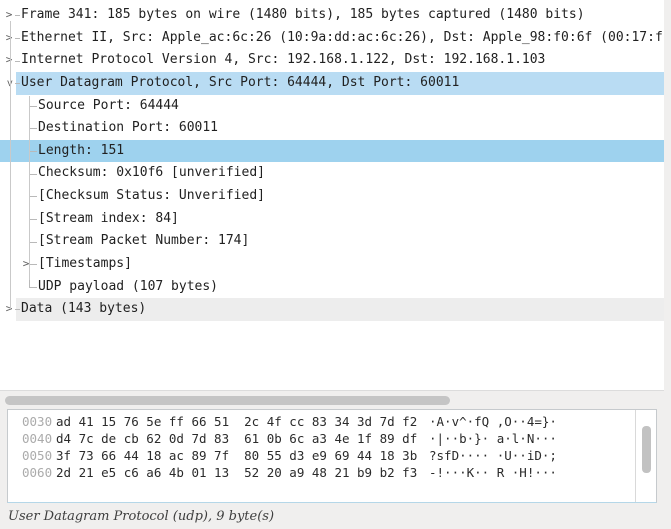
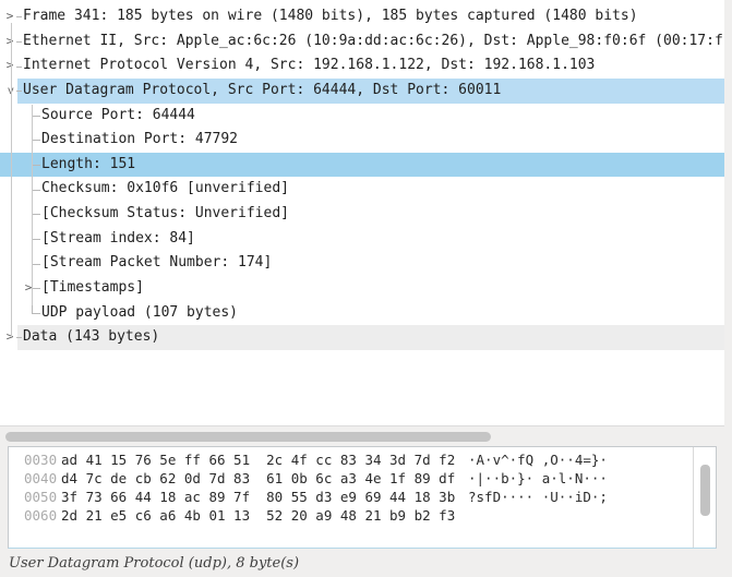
  >
  Frame 341: 185 bytes on wire (1480 bits), 185 bytes captured (1480 bits)
  >
  Ethernet II, Src: Apple_ac:6c:26 (10:9a:dd:ac:6c:26), Dst: Apple_98:f0:6f (00:17:f
  >
  Internet Protocol Version 4, Src: 192.168.1.122, Dst: 192.168.1.103
  User Datagram Protocol, Src Port: 64444, Dst Port: 60011
  Source Port: 64444
- Destination Port: 60011
+ Destination Port: 47792
  Length: 151
  Checksum: 0x10f6 [unverified]
  [Checksum Status: Unverified]
  [Stream index: 84]
  [Stream Packet Number: 174]
  >
  [Timestamps]
  UDP payload (107 bytes)
  >
  Data (143 bytes)
  0030
  ad 41 15 76 5e ff 66 51 2c 4f cc 83 34 3d 7d f2
  ·A·v^·fQ ,O··4=}·
  0040
  d4 7c de cb 62 0d 7d 83 61 0b 6c a3 4e 1f 89 df
  ·|··b·}· a·l·N···
  0050
  3f 73 66 44 18 ac 89 7f 80 55 d3 e9 69 44 18 3b
  ?sfD···· ·U··iD·;
  0060
  2d 21 e5 c6 a6 4b 01 13 52 20 a9 48 21 b9 b2 f3
- -!···K·· R ·H!···
- User Datagram Protocol (udp), 9 byte(s)
+ User Datagram Protocol (udp), 8 byte(s)
